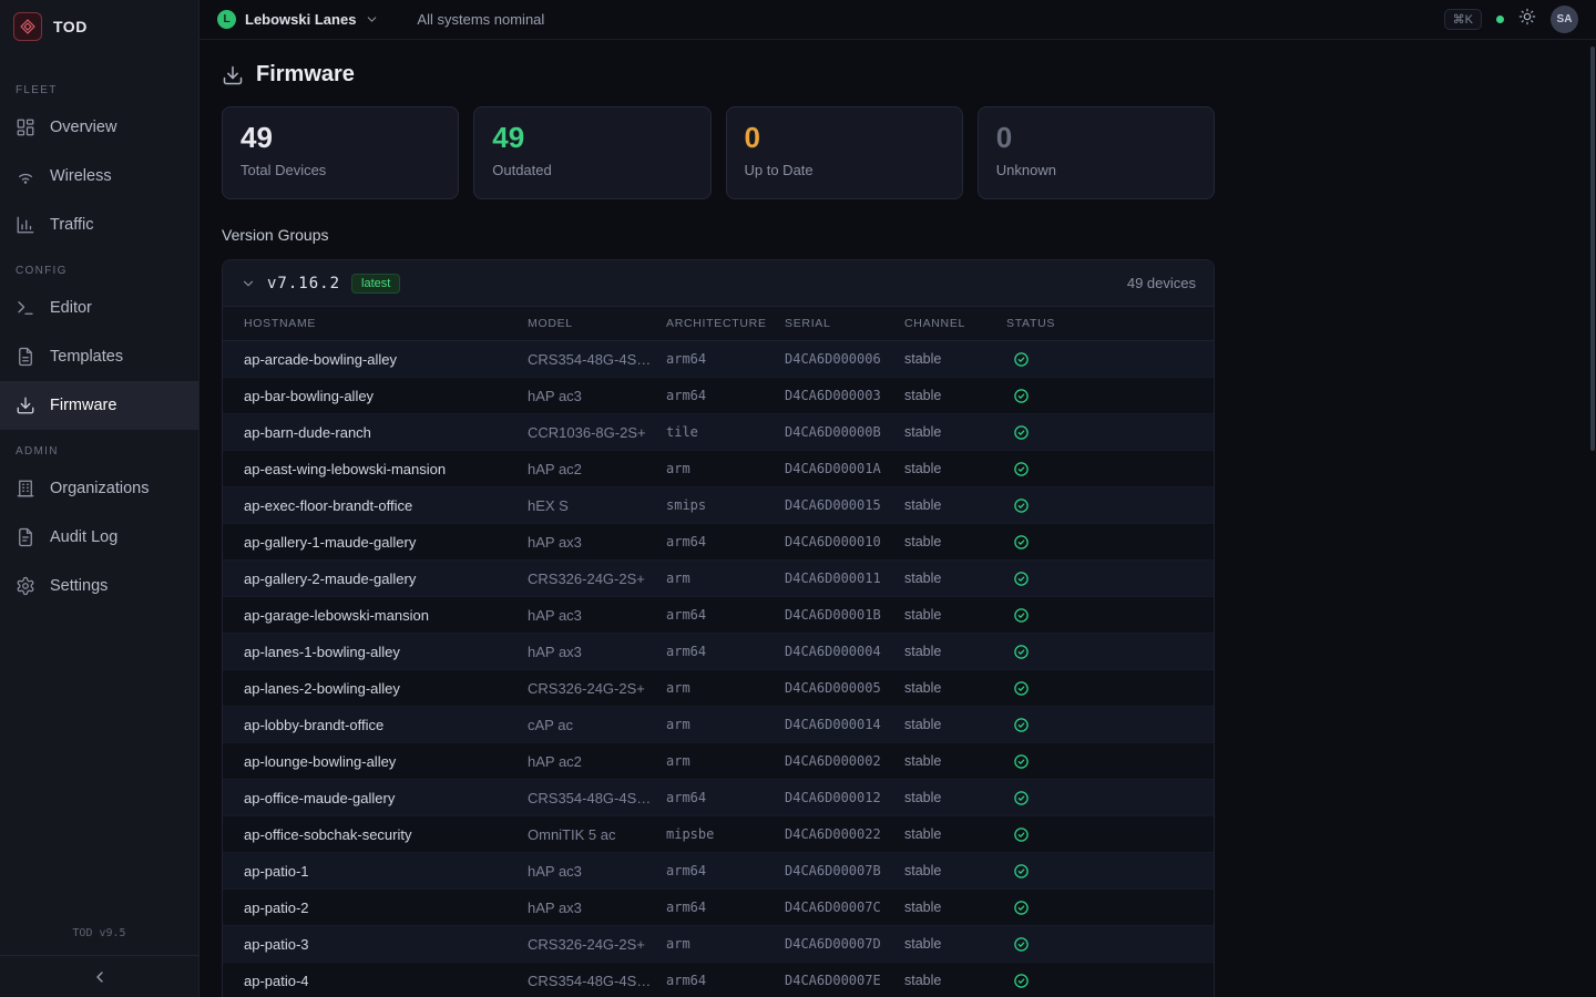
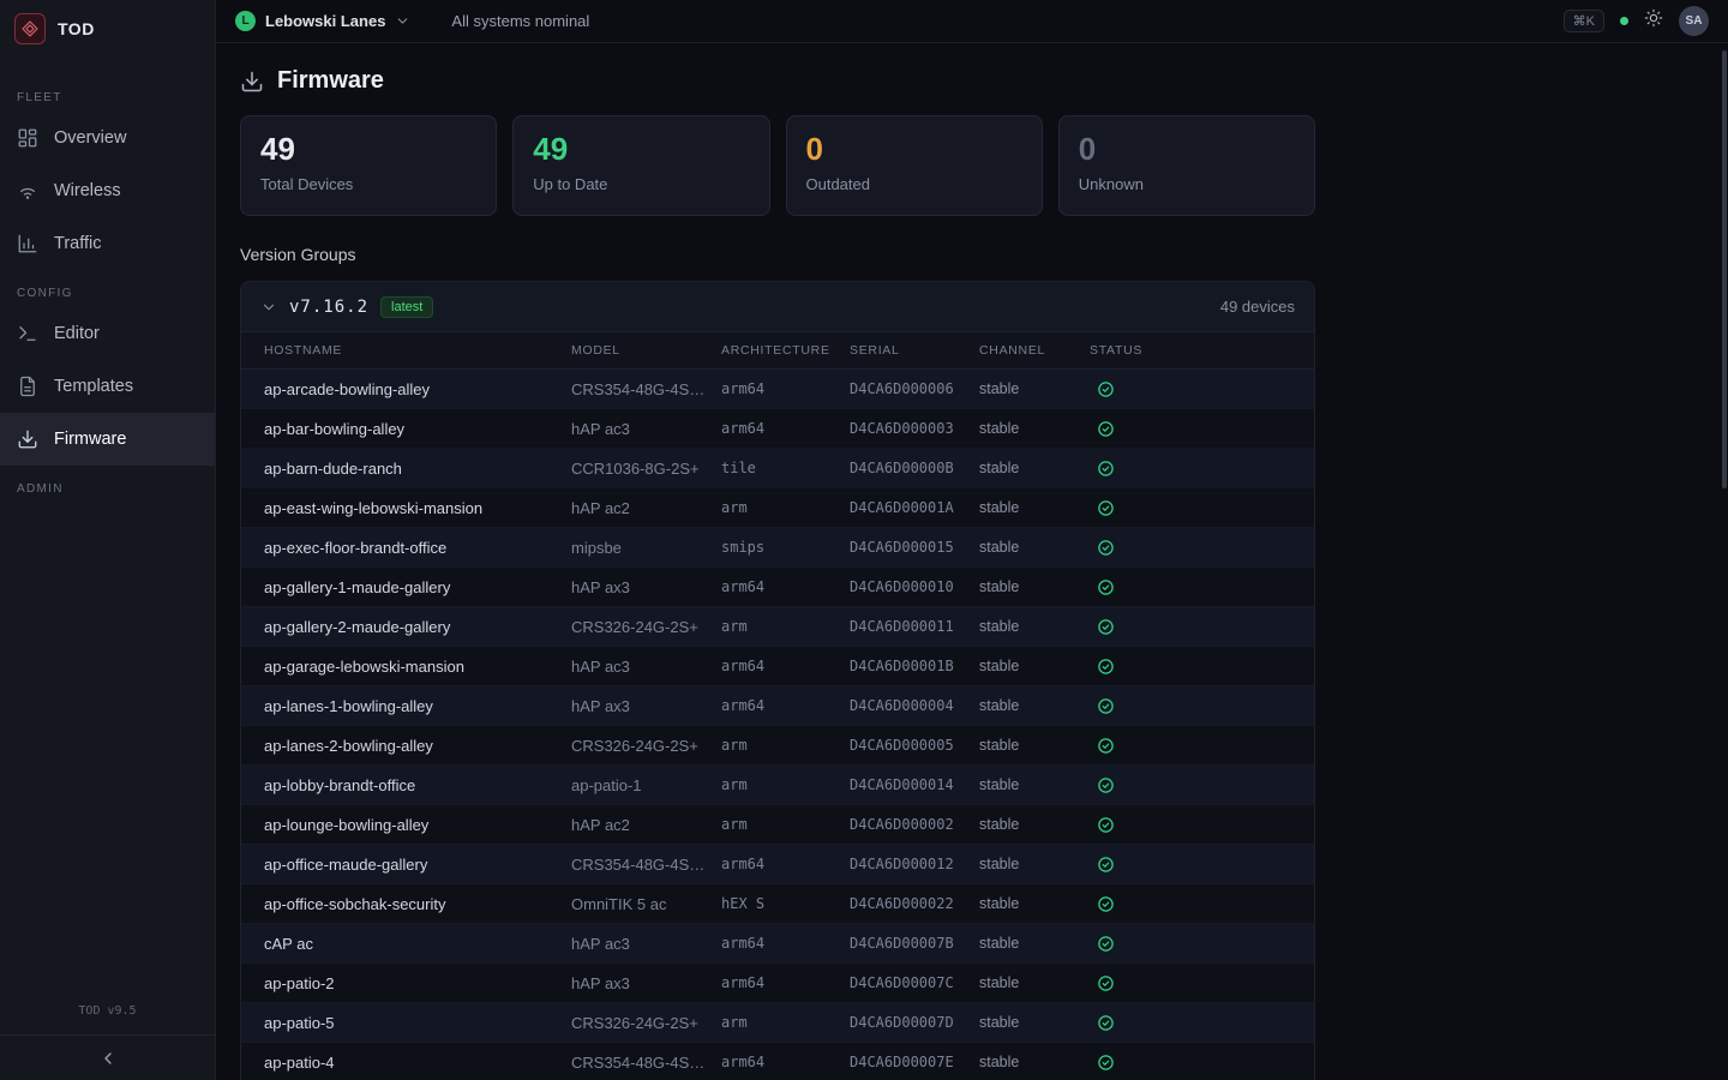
  TOD
  FLEET
  Overview
  Wireless
  Traffic
  CONFIG
  Editor
  Templates
  Firmware
  ADMIN
- Organizations
- Audit Log
- Settings
  TOD v9.5
  L
  Lebowski Lanes
  All systems nominal
  ⌘K
  SA
  Firmware
  49
  Total Devices
  49
- Outdated
+ Up to Date
  0
- Up to Date
+ Outdated
  0
  Unknown
  Version Groups
  v7.16.2
  latest
  49 devices
  HOSTNAME
  MODEL
  ARCHITECTURE
  SERIAL
  CHANNEL
  STATUS
  ap-arcade-bowling-alley
  CRS354-48G-4S+…
  arm64
  D4CA6D000006
  stable
  ap-bar-bowling-alley
  hAP ac3
  arm64
  D4CA6D000003
  stable
  ap-barn-dude-ranch
  CCR1036-8G-2S+
  tile
  D4CA6D00000B
  stable
  ap-east-wing-lebowski-mansion
  hAP ac2
  arm
  D4CA6D00001A
  stable
  ap-exec-floor-brandt-office
- hEX S
+ mipsbe
  smips
  D4CA6D000015
  stable
  ap-gallery-1-maude-gallery
  hAP ax3
  arm64
  D4CA6D000010
  stable
  ap-gallery-2-maude-gallery
  CRS326-24G-2S+
  arm
  D4CA6D000011
  stable
  ap-garage-lebowski-mansion
  hAP ac3
  arm64
  D4CA6D00001B
  stable
  ap-lanes-1-bowling-alley
  hAP ax3
  arm64
  D4CA6D000004
  stable
  ap-lanes-2-bowling-alley
  CRS326-24G-2S+
  arm
  D4CA6D000005
  stable
  ap-lobby-brandt-office
- cAP ac
+ ap-patio-1
  arm
  D4CA6D000014
  stable
  ap-lounge-bowling-alley
  hAP ac2
  arm
  D4CA6D000002
  stable
  ap-office-maude-gallery
  CRS354-48G-4S+…
  arm64
  D4CA6D000012
  stable
  ap-office-sobchak-security
  OmniTIK 5 ac
- mipsbe
+ hEX S
  D4CA6D000022
  stable
- ap-patio-1
+ cAP ac
  hAP ac3
  arm64
  D4CA6D00007B
  stable
  ap-patio-2
  hAP ax3
  arm64
  D4CA6D00007C
  stable
- ap-patio-3
+ ap-patio-5
  CRS326-24G-2S+
  arm
  D4CA6D00007D
  stable
  ap-patio-4
  CRS354-48G-4S+…
  arm64
  D4CA6D00007E
  stable
